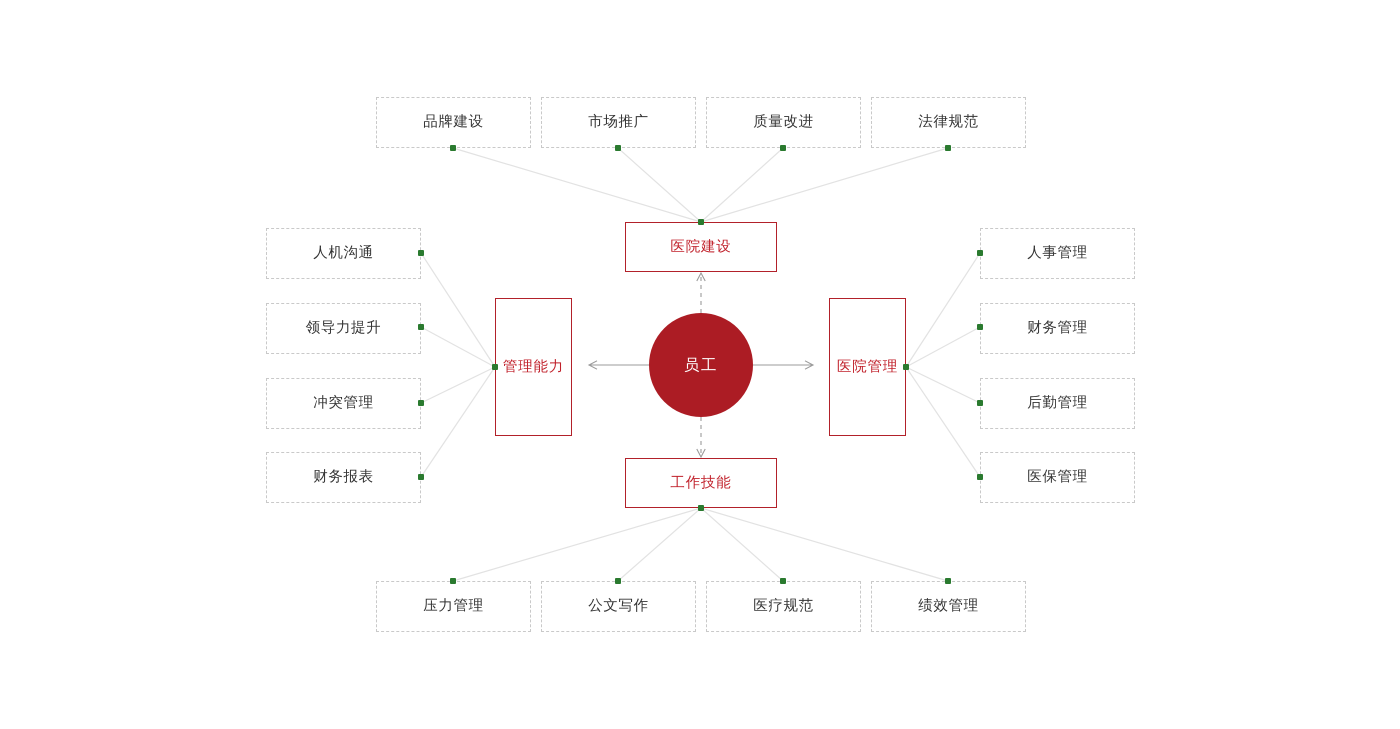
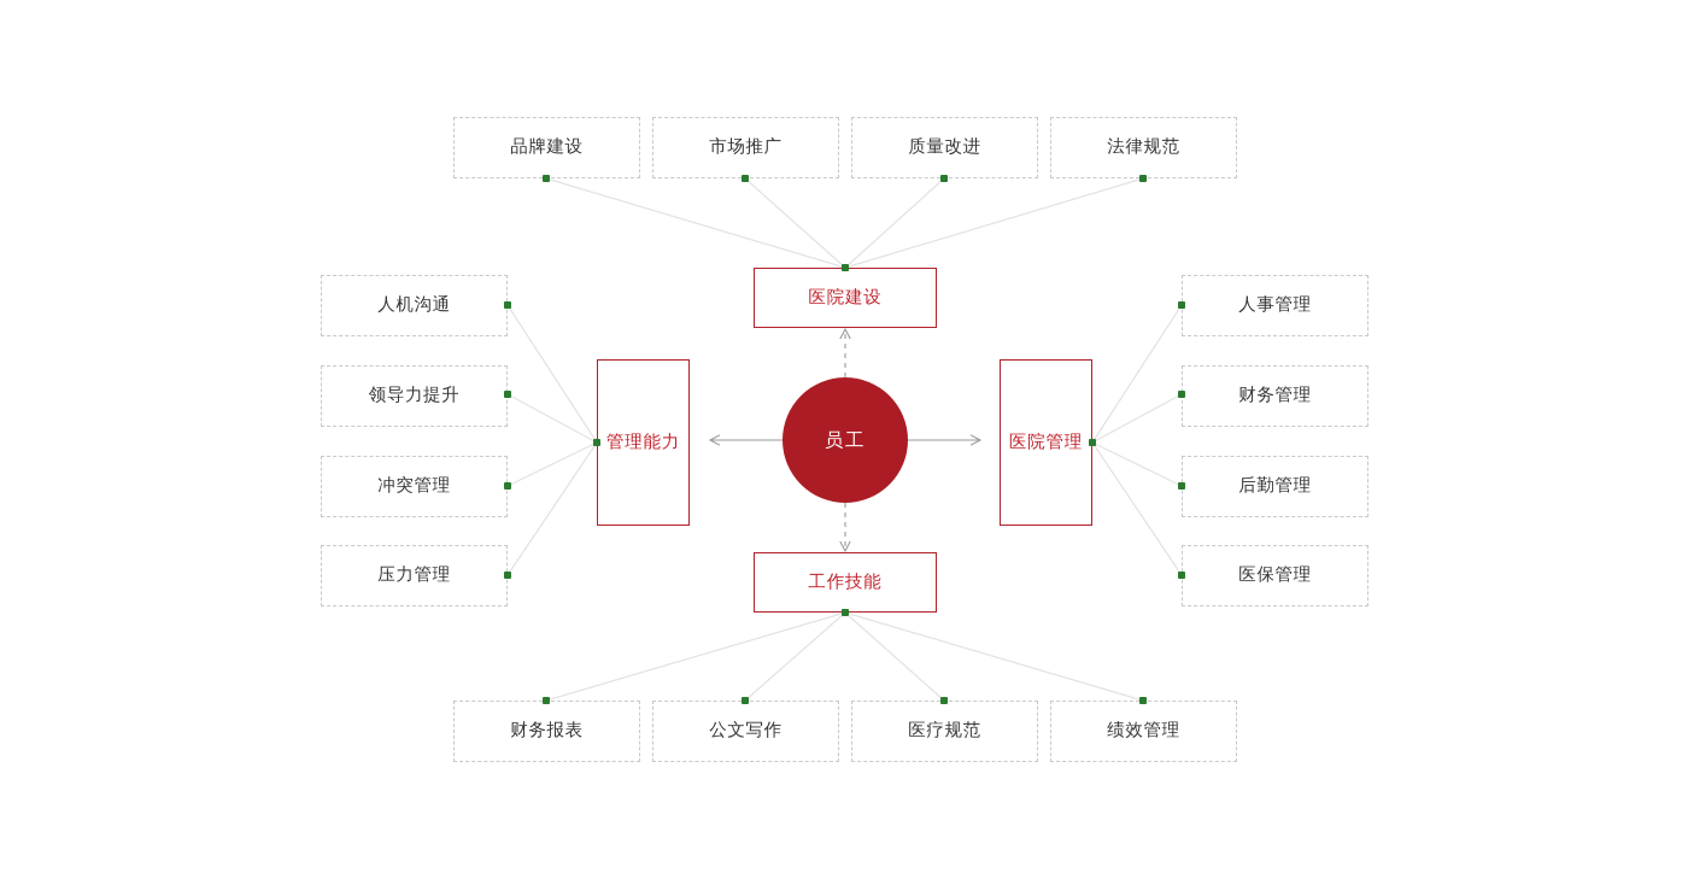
  品牌建设
  市场推广
  质量改进
  法律规范
  人机沟通
  领导力提升
  冲突管理
- 财务报表
+ 压力管理
  人事管理
  财务管理
  后勤管理
  医保管理
- 压力管理
+ 财务报表
  公文写作
  医疗规范
  绩效管理
  医院建设
  管理能力
  医院管理
  工作技能
  员工
